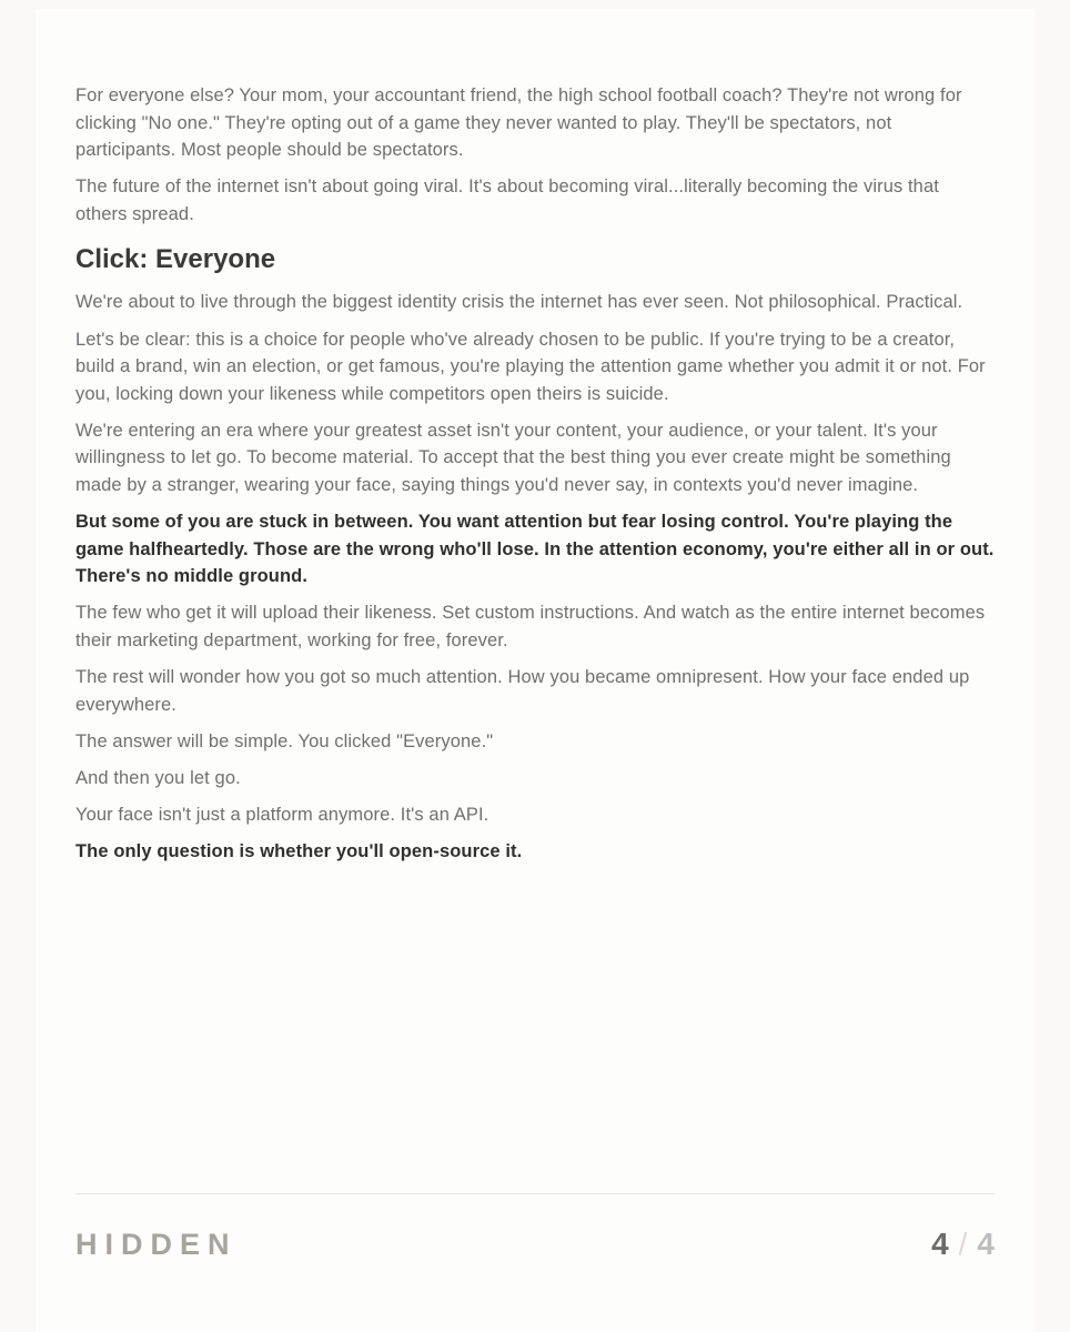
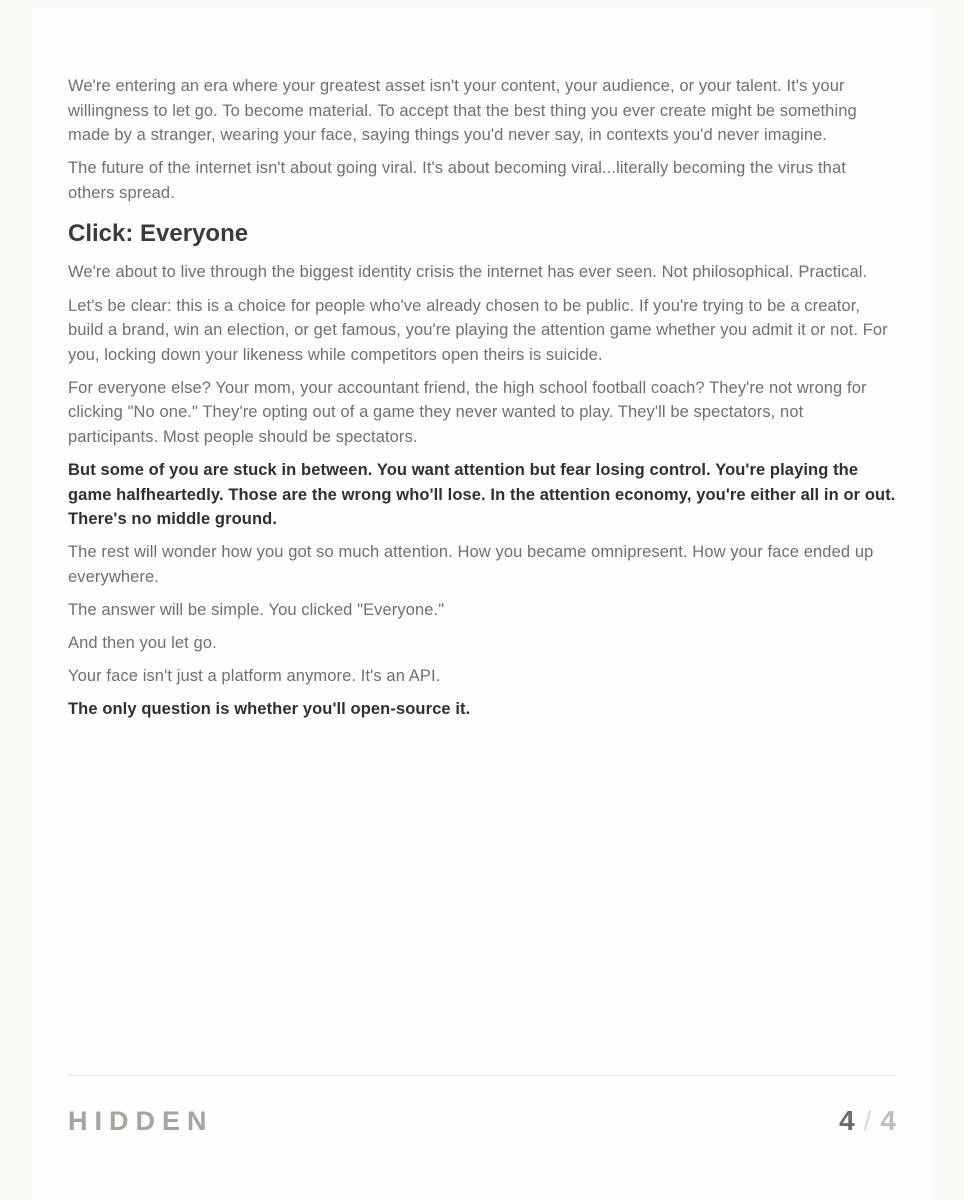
- For everyone else? Your mom, your accountant friend, the high school football coach? They're not wrong for clicking "No one." They're opting out of a game they never wanted to play. They'll be spectators, not participants. Most people should be spectators.
+ We're entering an era where your greatest asset isn't your content, your audience, or your talent. It's your willingness to let go. To become material. To accept that the best thing you ever create might be something made by a stranger, wearing your face, saying things you'd never say, in contexts you'd never imagine.
  The future of the internet isn't about going viral. It's about becoming viral...literally becoming the virus that others spread.
  Click: Everyone
  We're about to live through the biggest identity crisis the internet has ever seen. Not philosophical. Practical.
  Let's be clear: this is a choice for people who've already chosen to be public. If you're trying to be a creator, build a brand, win an election, or get famous, you're playing the attention game whether you admit it or not. For you, locking down your likeness while competitors open theirs is suicide.
- We're entering an era where your greatest asset isn't your content, your audience, or your talent. It's your willingness to let go. To become material. To accept that the best thing you ever create might be something made by a stranger, wearing your face, saying things you'd never say, in contexts you'd never imagine.
+ For everyone else? Your mom, your accountant friend, the high school football coach? They're not wrong for clicking "No one." They're opting out of a game they never wanted to play. They'll be spectators, not participants. Most people should be spectators.
  But some of you are stuck in between. You want attention but fear losing control. You're playing the game halfheartedly. Those are the wrong who'll lose. In the attention economy, you're either all in or out. There's no middle ground.
- The few who get it will upload their likeness. Set custom instructions. And watch as the entire internet becomes their marketing department, working for free, forever.
  The rest will wonder how you got so much attention. How you became omnipresent. How your face ended up everywhere.
  The answer will be simple. You clicked "Everyone."
  And then you let go.
  Your face isn't just a platform anymore. It's an API.
  The only question is whether you'll open-source it.
  HIDDEN
  4
  /
  4
